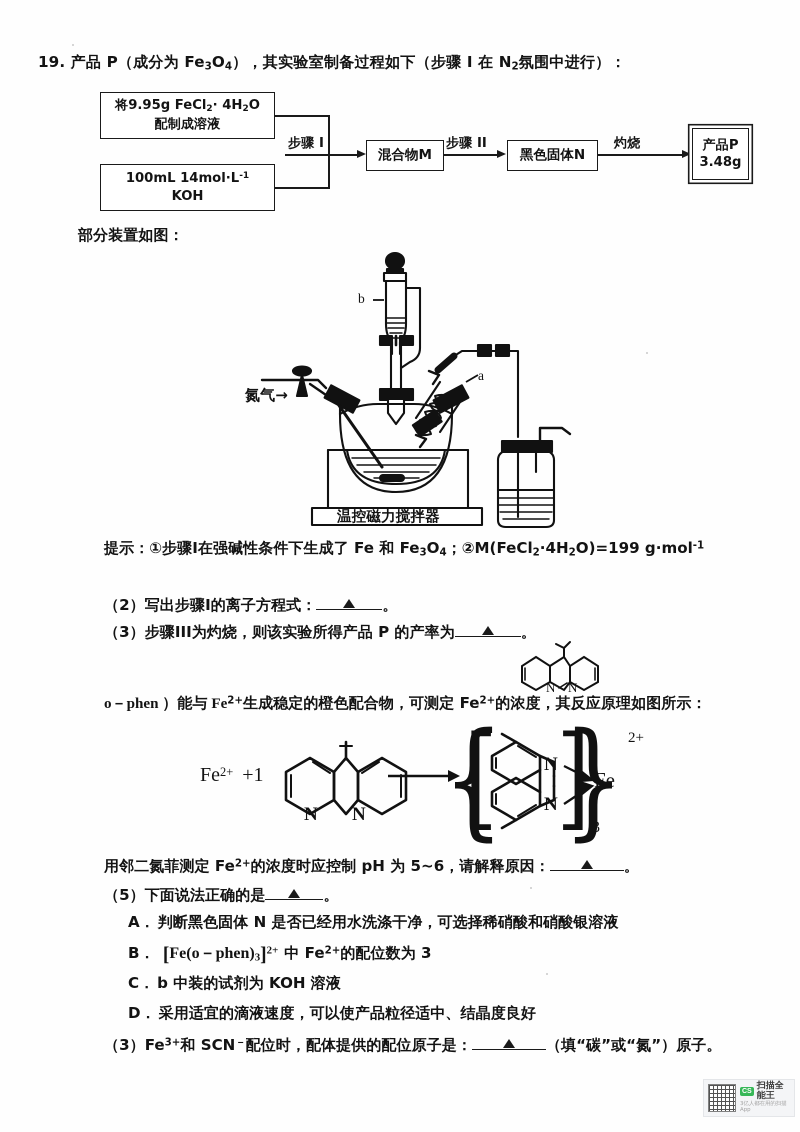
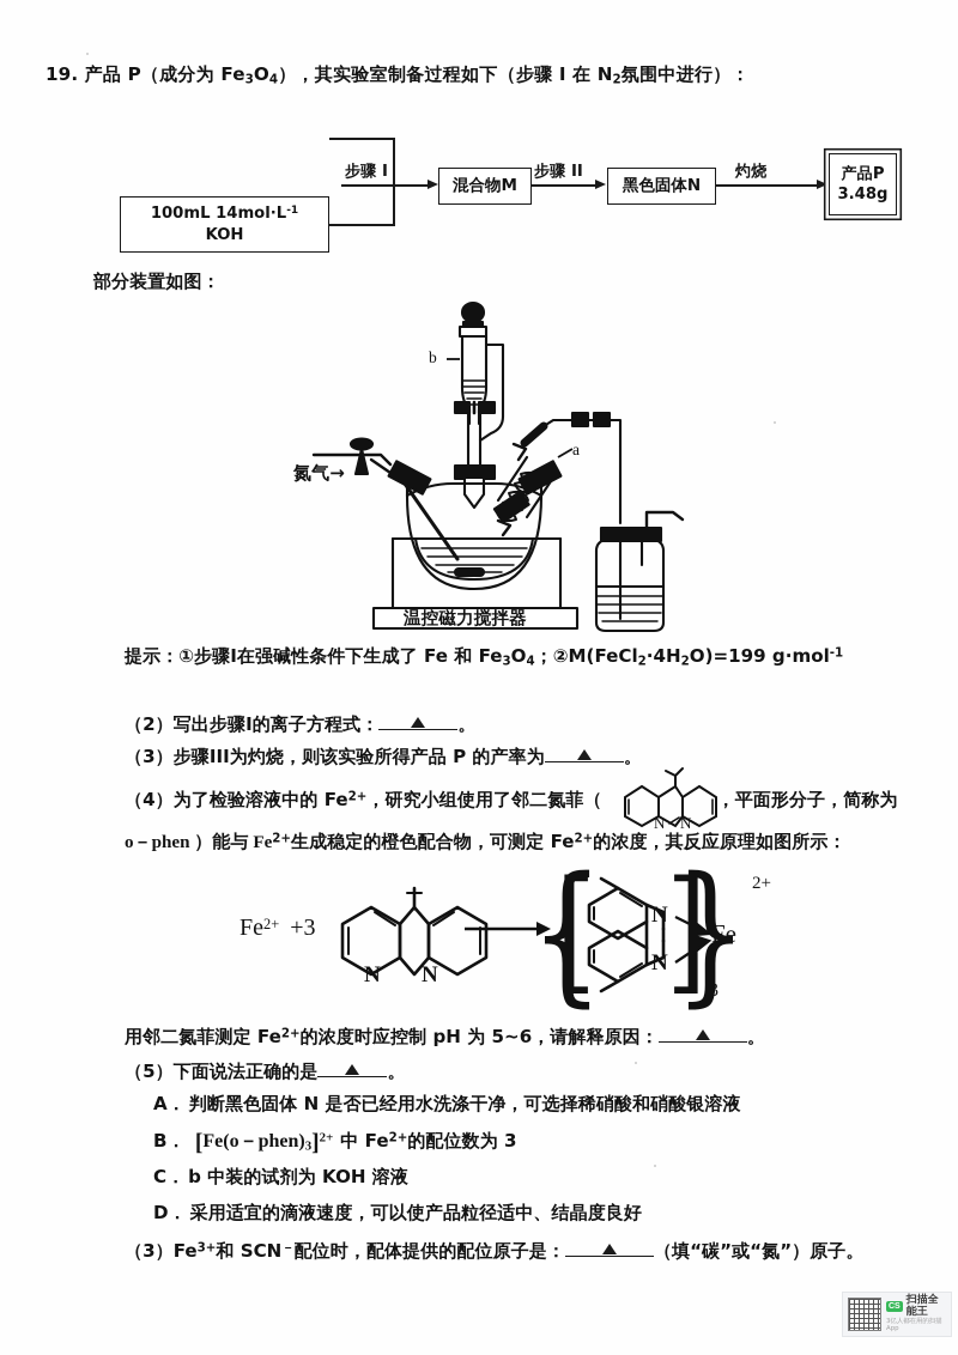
  19. 产品 P（成分为 Fe3O4），其实验室制备过程如下（步骤 I 在 N2氛围中进行）：
- 将9.95g FeCl2· 4H2O
- 配制成溶液
  100mL 14mol·L-1
  KOH
  步骤 I
  混合物M
  步骤 II
  黑色固体N
  灼烧
  产品P
  3.48g
  部分装置如图：
  b
  a
  氮气→
  温控磁力搅拌器
  提示：①步骤I在强碱性条件下生成了 Fe 和 Fe3O4；②M(FeCl2·4H2O)=199 g·mol-1
  （2）写出步骤I的离子方程式： 。
  （3）步骤III为灼烧，则该实验所得产品 P 的产率为 。
+ （4）为了检验溶液中的 Fe2+，研究小组使用了邻二氮菲（ ，平面形分子，简称为
  N
  N
  o－phen ）能与 Fe2+生成稳定的橙色配合物，可测定 Fe2+的浓度，其反应原理如图所示：
- Fe2+ +1
+ Fe2+ +3
  N
  N
  {
  [
  N
  N
  Fe
  3
  2+
  用邻二氮菲测定 Fe2+的浓度时应控制 pH 为 5~6，请解释原因： 。
  （5）下面说法正确的是 。
  A． 判断黑色固体 N 是否已经用水洗涤干净，可选择稀硝酸和硝酸银溶液
  B． [Fe(o－phen)3]2+ 中 Fe2+的配位数为 3
  C． b 中装的试剂为 KOH 溶液
  D． 采用适宜的滴液速度，可以使产品粒径适中、结晶度良好
  （3）Fe3+和 SCN－配位时，配体提供的配位原子是： （填“碳”或“氮”）原子。
  扫描全能王
